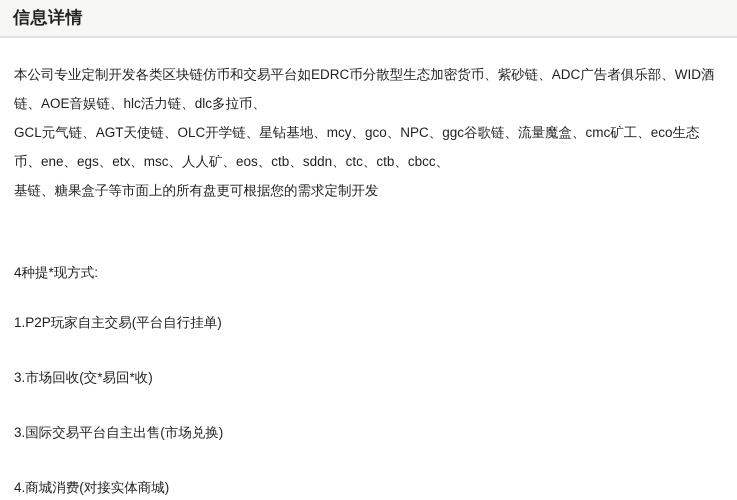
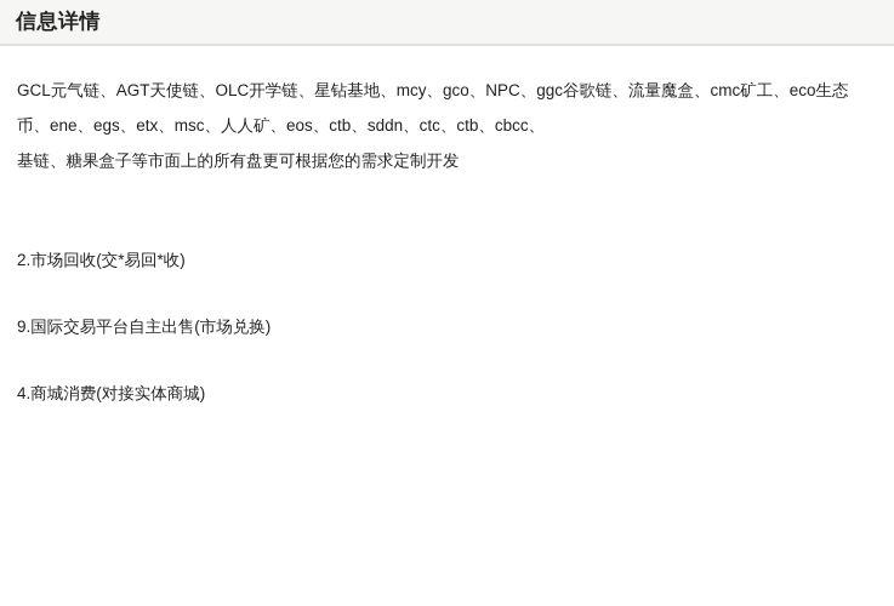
  信息详情
- 本公司专业定制开发各类区块链仿币和交易平台如EDRC币分散型生态加密货币、紫砂链、ADC广告者俱乐部、WID酒链、AOE音娱链、hlc活力链、dlc多拉币、
  GCL元气链、AGT天使链、OLC开学链、星钻基地、mcy、gco、NPC、ggc谷歌链、流量魔盒、cmc矿工、eco生态币、ene、egs、etx、msc、人人矿、eos、ctb、sddn、ctc、ctb、cbcc、
  基链、糖果盒子等市面上的所有盘更可根据您的需求定制开发
- 4种提*现方式:
- 1.P2P玩家自主交易(平台自行挂单)
- 3.市场回收(交*易回*收)
+ 2.市场回收(交*易回*收)
- 3.国际交易平台自主出售(市场兑换)
+ 9.国际交易平台自主出售(市场兑换)
  4.商城消费(对接实体商城)
